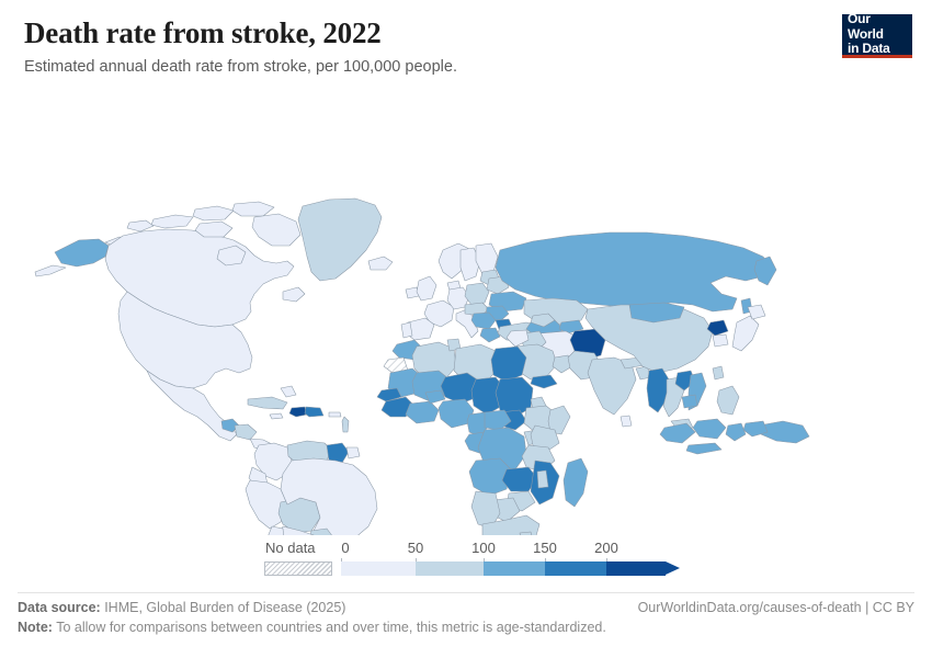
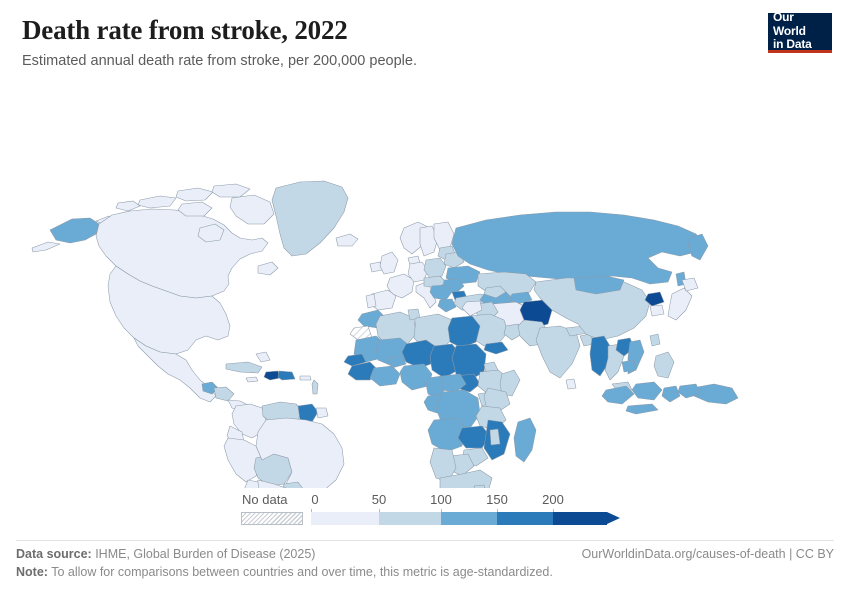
  Death rate from stroke, 2022
- Estimated annual death rate from stroke, per 100,000 people.
+ Estimated annual death rate from stroke, per 200,000 people.
  Our World
  in Data
  No data
  0
  50
  100
  150
  200
  Data source: IHME, Global Burden of Disease (2025)
  OurWorldinData.org/causes-of-death | CC BY
  Note: To allow for comparisons between countries and over time, this metric is age-standardized.
